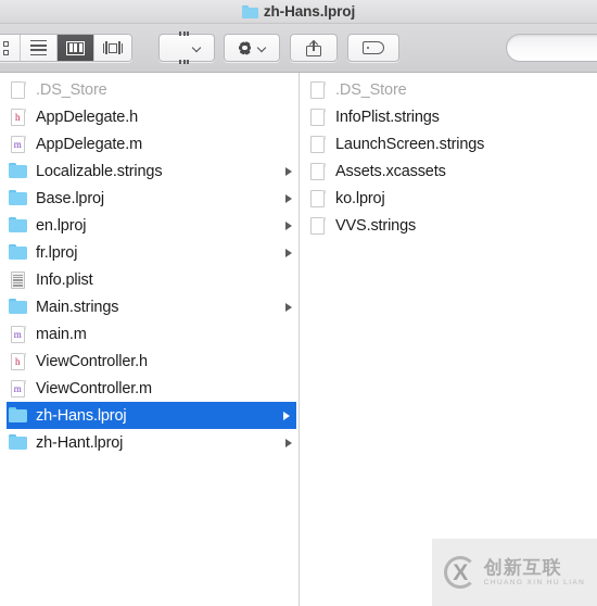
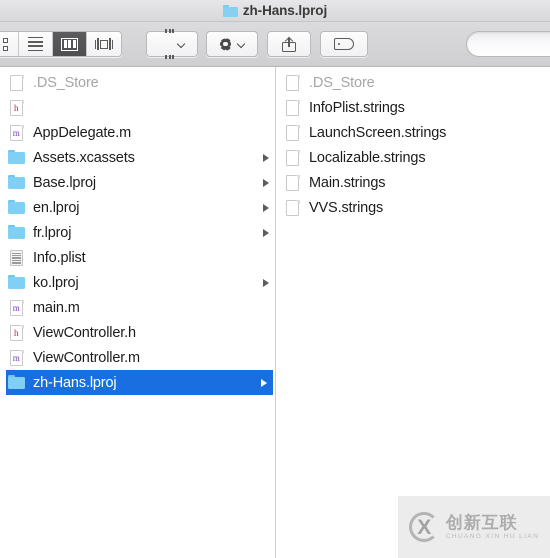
  zh-Hans.lproj
  .DS_Store
  h
- AppDelegate.h
  m
  AppDelegate.m
- Localizable.strings
+ Assets.xcassets
  Base.lproj
  en.lproj
  fr.lproj
  Info.plist
- Main.strings
+ ko.lproj
  m
  main.m
  h
  ViewController.h
  m
  ViewController.m
  zh-Hans.lproj
- zh-Hant.lproj
  .DS_Store
  InfoPlist.strings
  LaunchScreen.strings
- Assets.xcassets
+ Localizable.strings
- ko.lproj
+ Main.strings
  VVS.strings
  X
  创新互联
